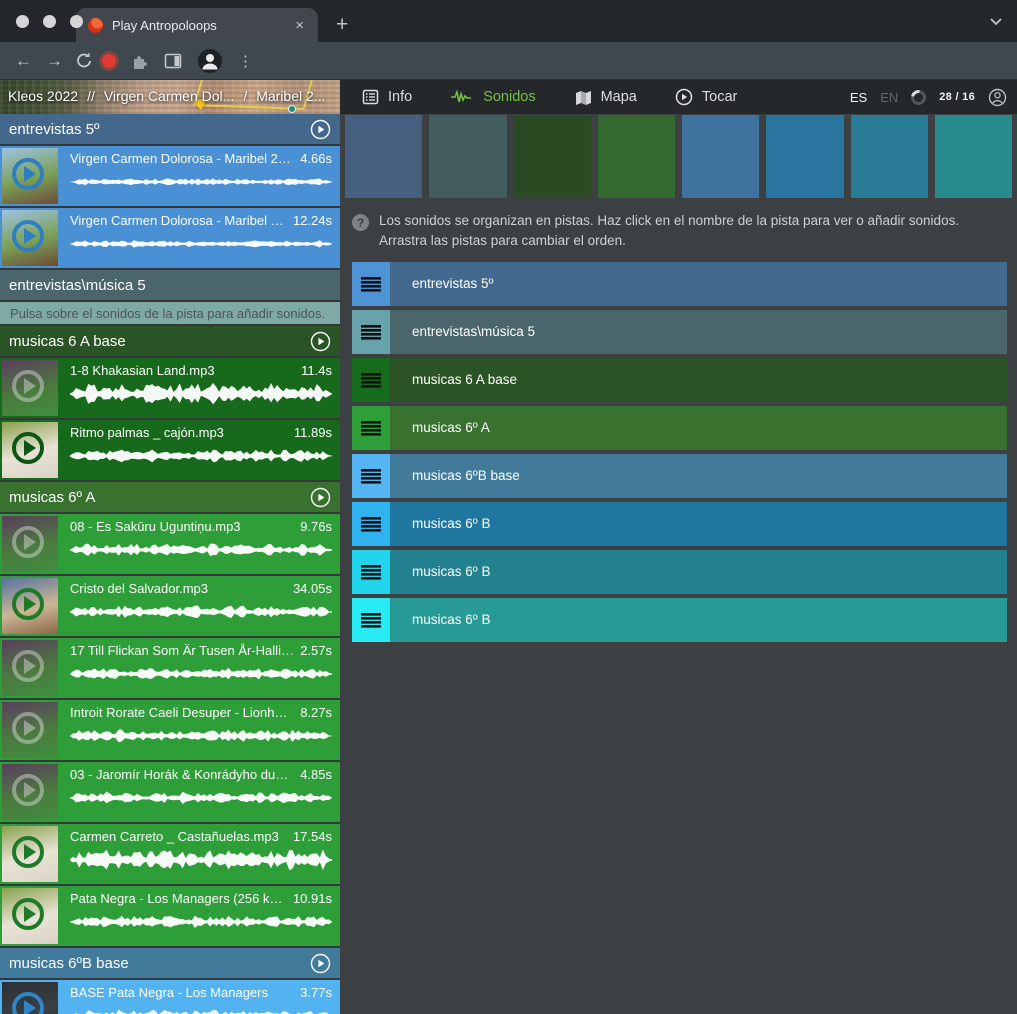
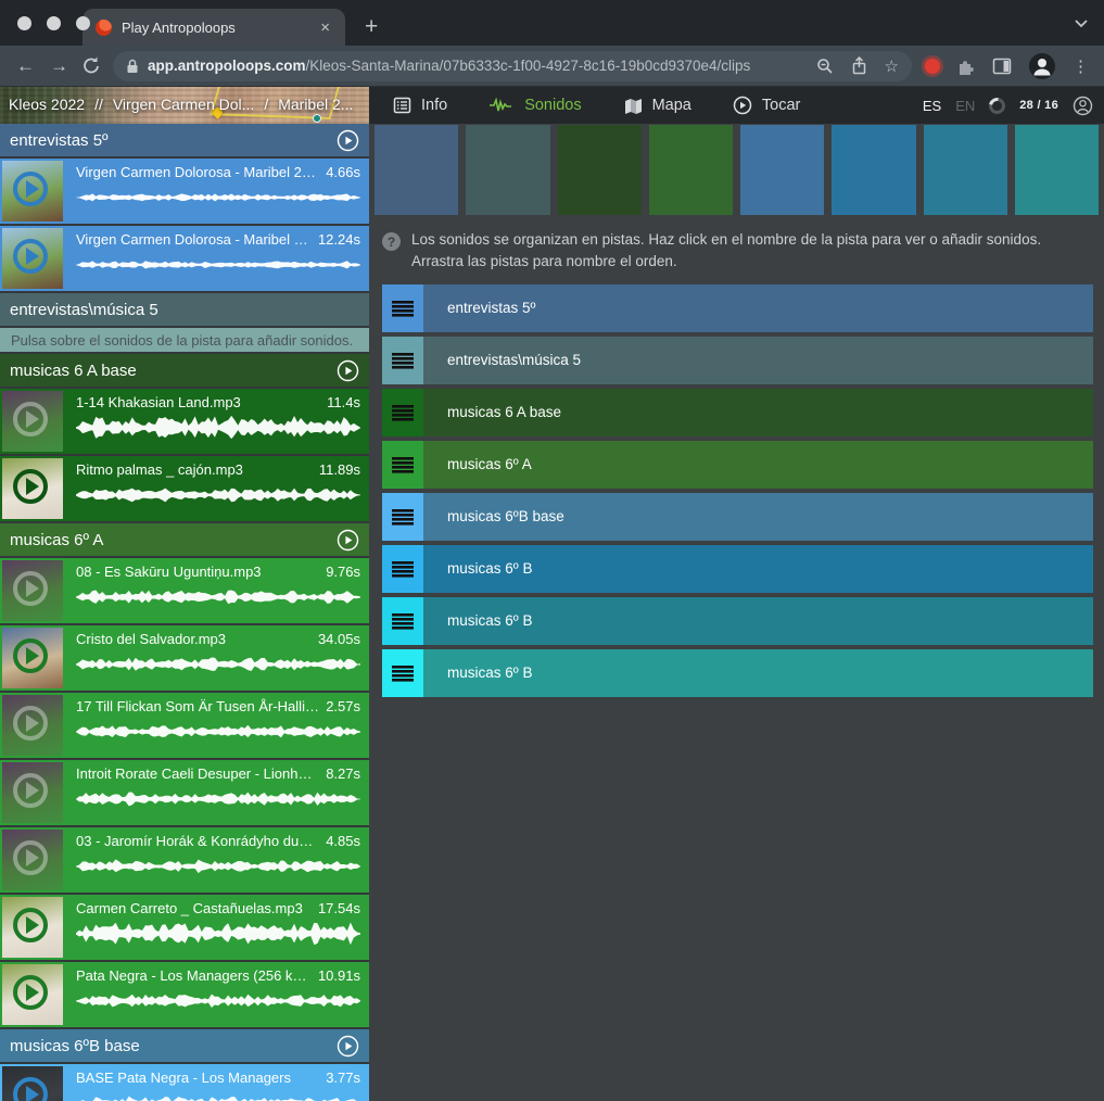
  Play Antropoloops
  ×
  +
  ←
  →
+ app.antropoloops.com/Kleos-Santa-Marina/07b6333c-1f00-4927-8c16-19b0cd9370e4/clips
+ ☆
  ⋮
  Kleos 2022
  //
  Virgen Carmen Dol...
  /
  Maribel 2...
  Info
  Sonidos
  Mapa
  Tocar
  ES
  EN
  28 / 16
  entrevistas 5º
  Virgen Carmen Dolorosa - Maribel 2.m
  4.66s
  Virgen Carmen Dolorosa - Maribel 2.m
  12.24s
  entrevistas\música 5
  Pulsa sobre el sonidos de la pista para añadir sonidos.
  musicas 6 A base
- 1-8 Khakasian Land.mp3
+ 1-14 Khakasian Land.mp3
  11.4s
  Ritmo palmas _ cajón.mp3
  11.89s
  musicas 6º A
  08 - Es Sakūru Uguntiņu.mp3
  9.76s
  Cristo del Salvador.mp3
  34.05s
  17 Till Flickan Som Är Tusen År-Halling
  2.57s
  Introit Rorate Caeli Desuper - Lionhear
  8.27s
  03 - Jaromír Horák & Konrádyho dudác
  4.85s
  Carmen Carreto _ Castañuelas.mp3
  17.54s
  Pata Negra - Los Managers (256 kbp
  10.91s
  musicas 6ºB base
  BASE Pata Negra - Los Managers
  3.77s
  ?
- Los sonidos se organizan en pistas. Haz click en el nombre de la pista para ver o añadir sonidos. Arrastra las pistas para cambiar el orden.
+ Los sonidos se organizan en pistas. Haz click en el nombre de la pista para ver o añadir sonidos. Arrastra las pistas para nombre el orden.
  entrevistas 5º
  entrevistas\música 5
  musicas 6 A base
  musicas 6º A
  musicas 6ºB base
  musicas 6º B
  musicas 6º B
  musicas 6º B
